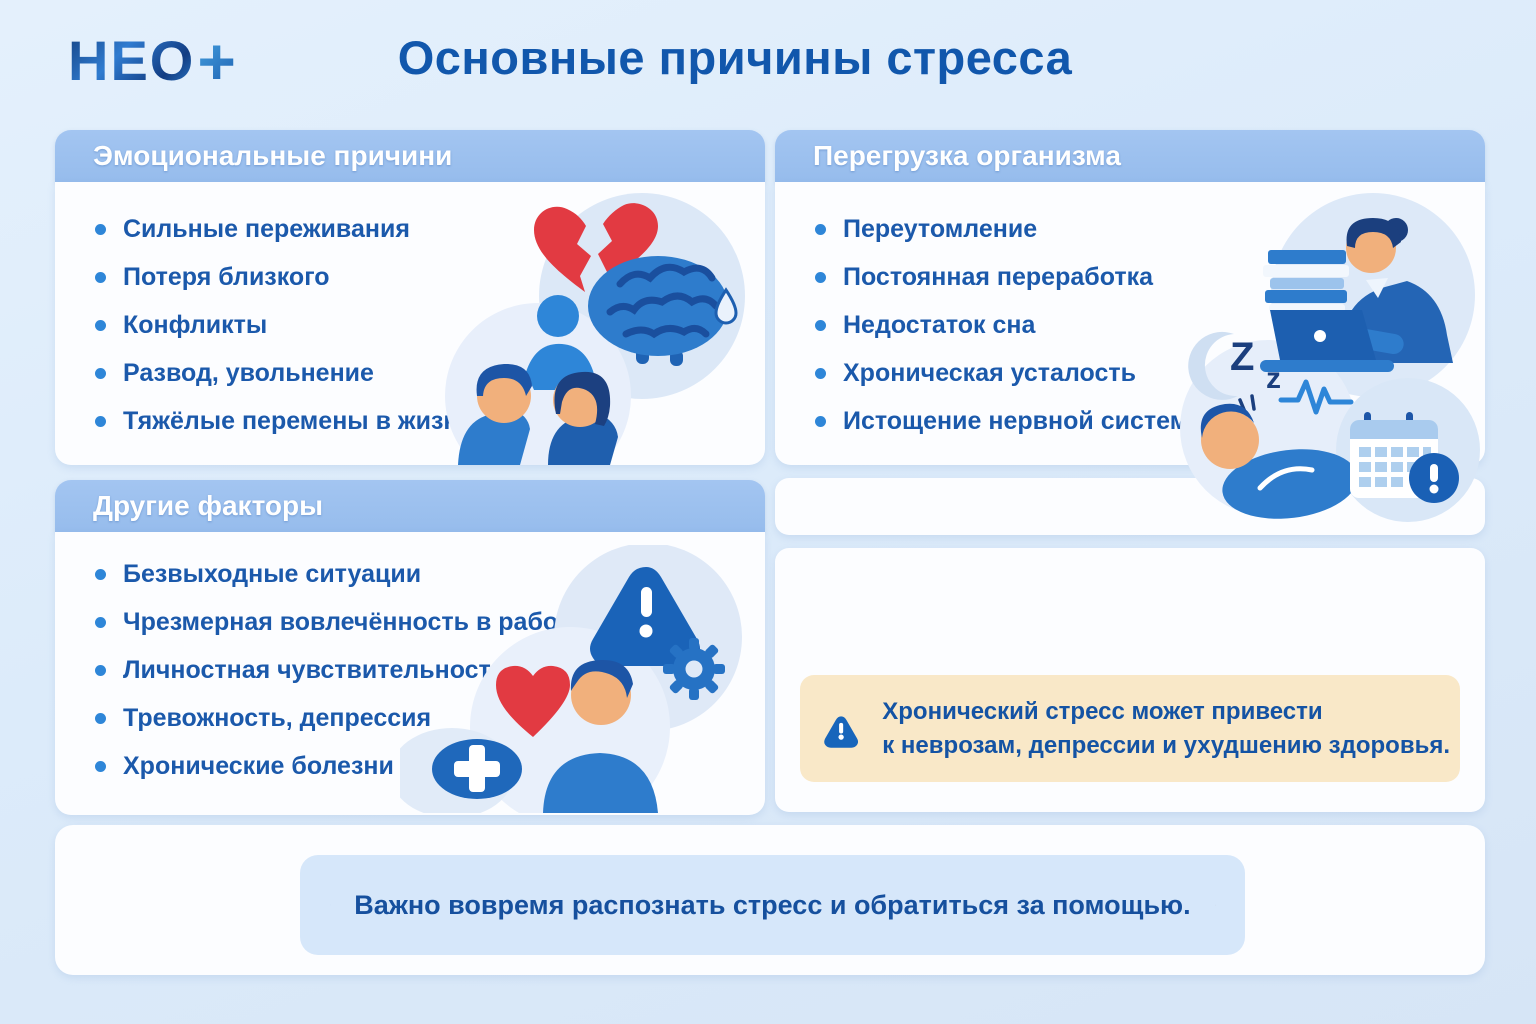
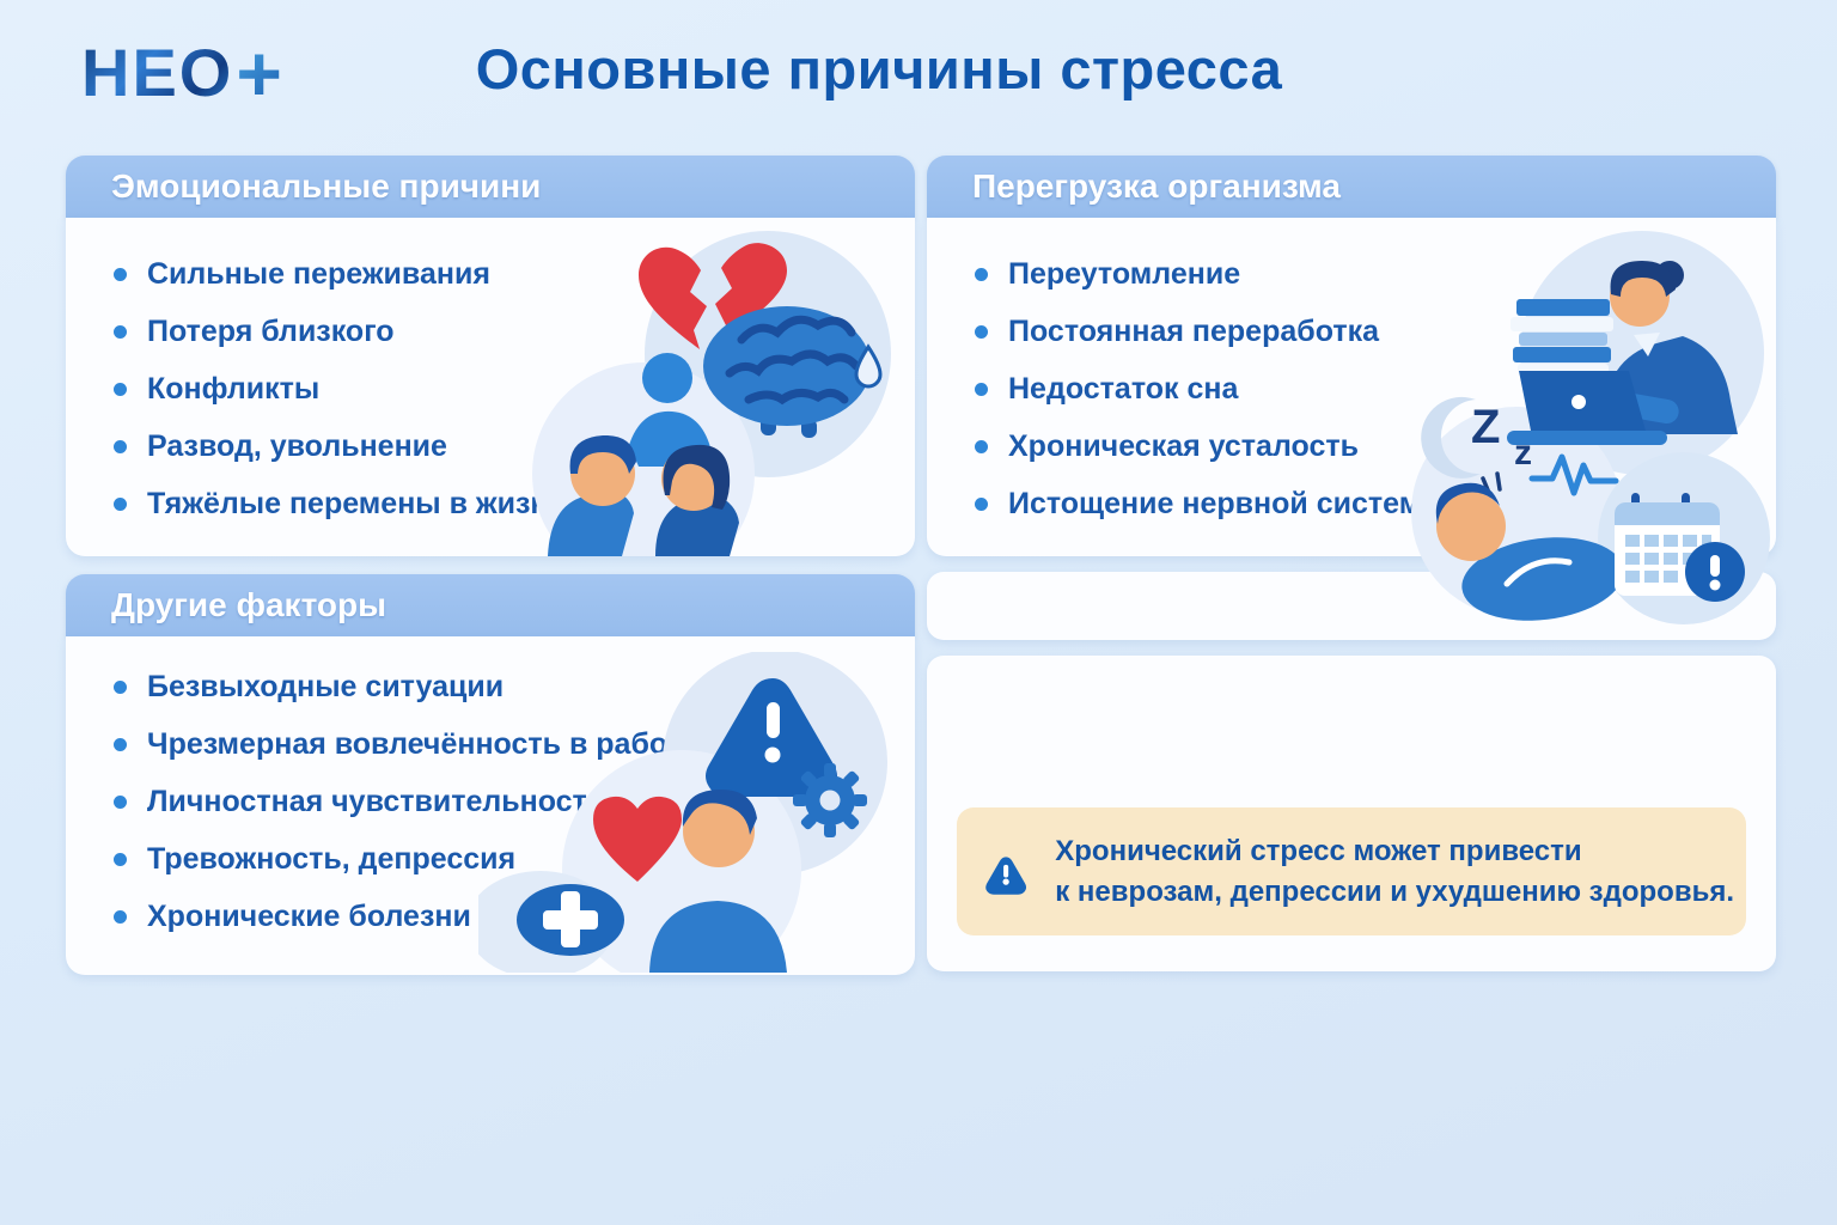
  НЕО
  +
  Основные причины стресса
  Эмоциональные причини
  Сильные переживания
  Потеря близкого
  Конфликты
  Развод, увольнение
  Тяжёлые перемены в жиз
  Перегрузка организма
  Переутомление
  Постоянная переработка
  Недостаток сна
  Хроническая усталость
  Истощение нервной систем
  Z
  z
  Другие факторы
  Безвыходные ситуации
  Чрезмерная вовлечённость в рабо
  Личностная чувствительност
  Тревожность, депрессия
  Хронические болезни
  Хронический стресс может привести
  к неврозам, депрессии и ухудшению здоровья.
- Важно вовремя распознать стресс и обратиться за помощью.
